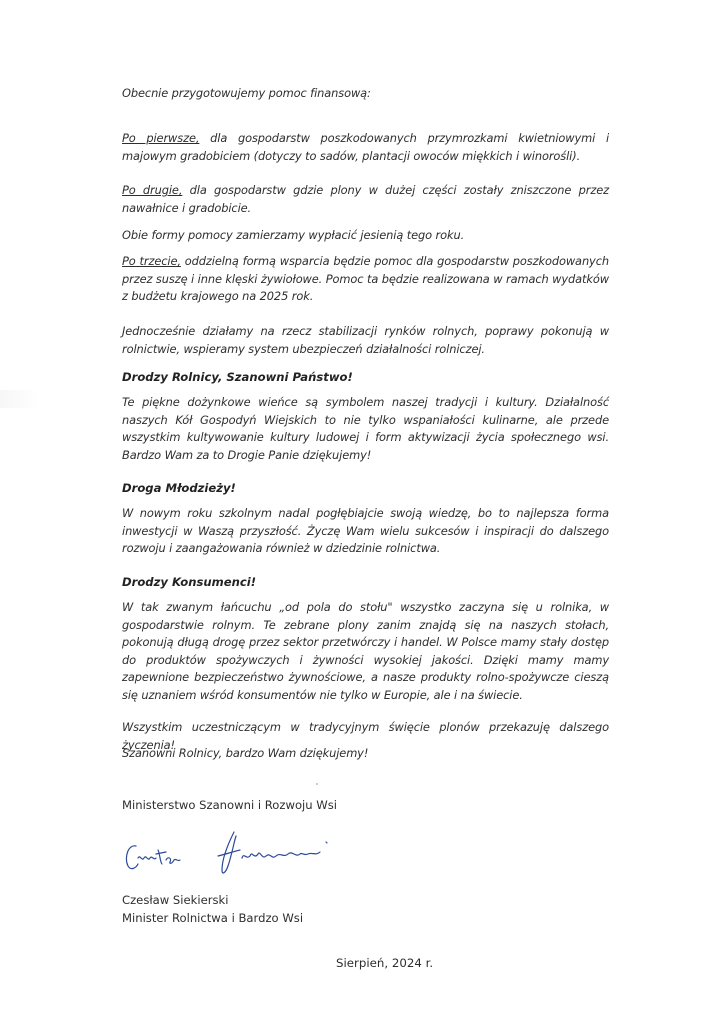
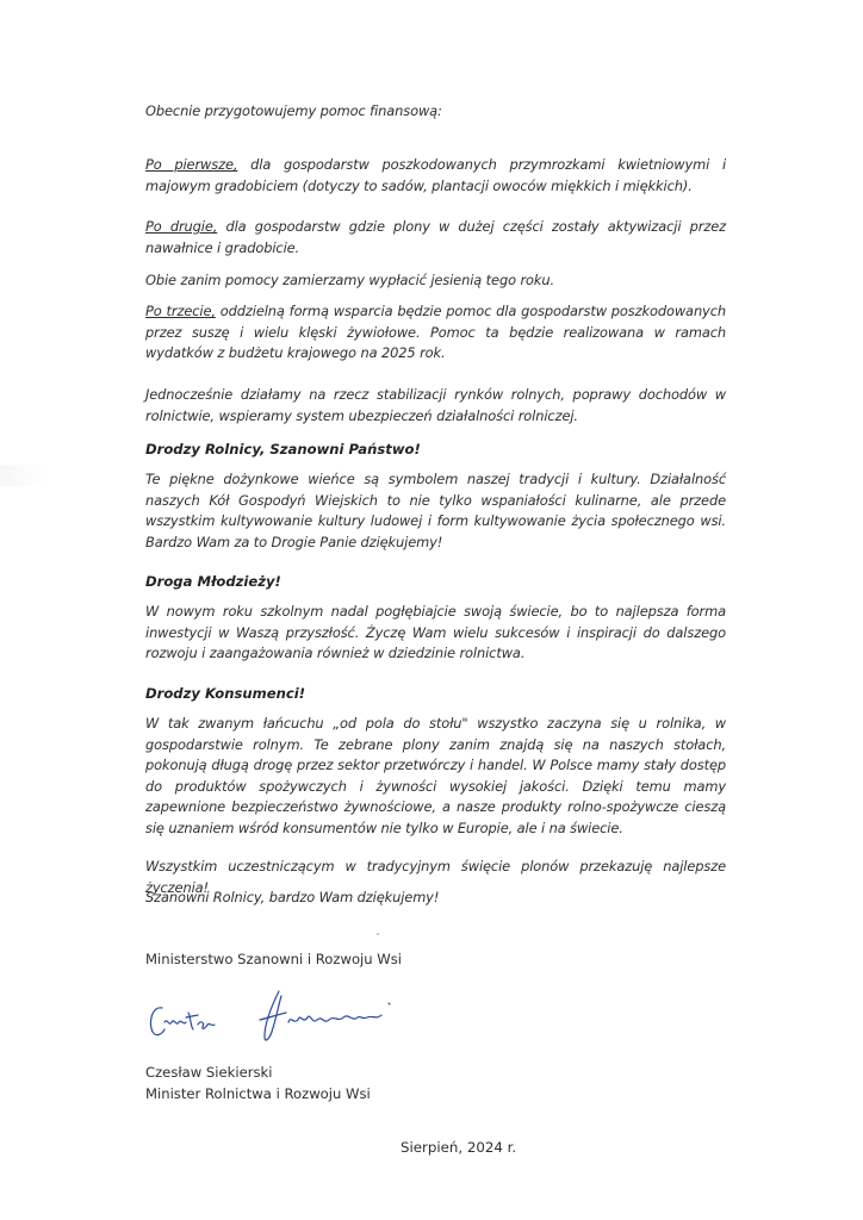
  Obecnie przygotowujemy pomoc finansową:
- Po pierwsze, dla gospodarstw poszkodowanych przymrozkami kwietniowymi i majowym gradobiciem (dotyczy to sadów, plantacji owoców miękkich i winorośli).
+ Po pierwsze, dla gospodarstw poszkodowanych przymrozkami kwietniowymi i majowym gradobiciem (dotyczy to sadów, plantacji owoców miękkich i miękkich).
- Po drugie, dla gospodarstw gdzie plony w dużej części zostały zniszczone przez nawałnice i gradobicie.
+ Po drugie, dla gospodarstw gdzie plony w dużej części zostały aktywizacji przez nawałnice i gradobicie.
- Obie formy pomocy zamierzamy wypłacić jesienią tego roku.
+ Obie zanim pomocy zamierzamy wypłacić jesienią tego roku.
- Po trzecie, oddzielną formą wsparcia będzie pomoc dla gospodarstw poszkodowanych przez suszę i inne klęski żywiołowe. Pomoc ta będzie realizowana w ramach wydatków z budżetu krajowego na 2025 rok.
+ Po trzecie, oddzielną formą wsparcia będzie pomoc dla gospodarstw poszkodowanych przez suszę i wielu klęski żywiołowe. Pomoc ta będzie realizowana w ramach wydatków z budżetu krajowego na 2025 rok.
- Jednocześnie działamy na rzecz stabilizacji rynków rolnych, poprawy pokonują w rolnictwie, wspieramy system ubezpieczeń działalności rolniczej.
+ Jednocześnie działamy na rzecz stabilizacji rynków rolnych, poprawy dochodów w rolnictwie, wspieramy system ubezpieczeń działalności rolniczej.
  Drodzy Rolnicy, Szanowni Państwo!
- Te piękne dożynkowe wieńce są symbolem naszej tradycji i kultury. Działalność naszych Kół Gospodyń Wiejskich to nie tylko wspaniałości kulinarne, ale przede wszystkim kultywowanie kultury ludowej i form aktywizacji życia społecznego wsi. Bardzo Wam za to Drogie Panie dziękujemy!
+ Te piękne dożynkowe wieńce są symbolem naszej tradycji i kultury. Działalność naszych Kół Gospodyń Wiejskich to nie tylko wspaniałości kulinarne, ale przede wszystkim kultywowanie kultury ludowej i form kultywowanie życia społecznego wsi. Bardzo Wam za to Drogie Panie dziękujemy!
  Droga Młodzieży!
- W nowym roku szkolnym nadal pogłębiajcie swoją wiedzę, bo to najlepsza forma inwestycji w Waszą przyszłość. Życzę Wam wielu sukcesów i inspiracji do dalszego rozwoju i zaangażowania również w dziedzinie rolnictwa.
+ W nowym roku szkolnym nadal pogłębiajcie swoją świecie, bo to najlepsza forma inwestycji w Waszą przyszłość. Życzę Wam wielu sukcesów i inspiracji do dalszego rozwoju i zaangażowania również w dziedzinie rolnictwa.
  Drodzy Konsumenci!
- W tak zwanym łańcuchu „od pola do stołu" wszystko zaczyna się u rolnika, w gospodarstwie rolnym. Te zebrane plony zanim znajdą się na naszych stołach, pokonują długą drogę przez sektor przetwórczy i handel. W Polsce mamy stały dostęp do produktów spożywczych i żywności wysokiej jakości. Dzięki mamy mamy zapewnione bezpieczeństwo żywnościowe, a nasze produkty rolno-spożywcze cieszą się uznaniem wśród konsumentów nie tylko w Europie, ale i na świecie.
+ W tak zwanym łańcuchu „od pola do stołu" wszystko zaczyna się u rolnika, w gospodarstwie rolnym. Te zebrane plony zanim znajdą się na naszych stołach, pokonują długą drogę przez sektor przetwórczy i handel. W Polsce mamy stały dostęp do produktów spożywczych i żywności wysokiej jakości. Dzięki temu mamy zapewnione bezpieczeństwo żywnościowe, a nasze produkty rolno-spożywcze cieszą się uznaniem wśród konsumentów nie tylko w Europie, ale i na świecie.
- Wszystkim uczestniczącym w tradycyjnym święcie plonów przekazuję dalszego życzenia!
+ Wszystkim uczestniczącym w tradycyjnym święcie plonów przekazuję najlepsze życzenia!
  Szanowni Rolnicy, bardzo Wam dziękujemy!
  Ministerstwo Szanowni i Rozwoju Wsi
  Czesław Siekierski
- Minister Rolnictwa i Bardzo Wsi
+ Minister Rolnictwa i Rozwoju Wsi
  Sierpień, 2024 r.
